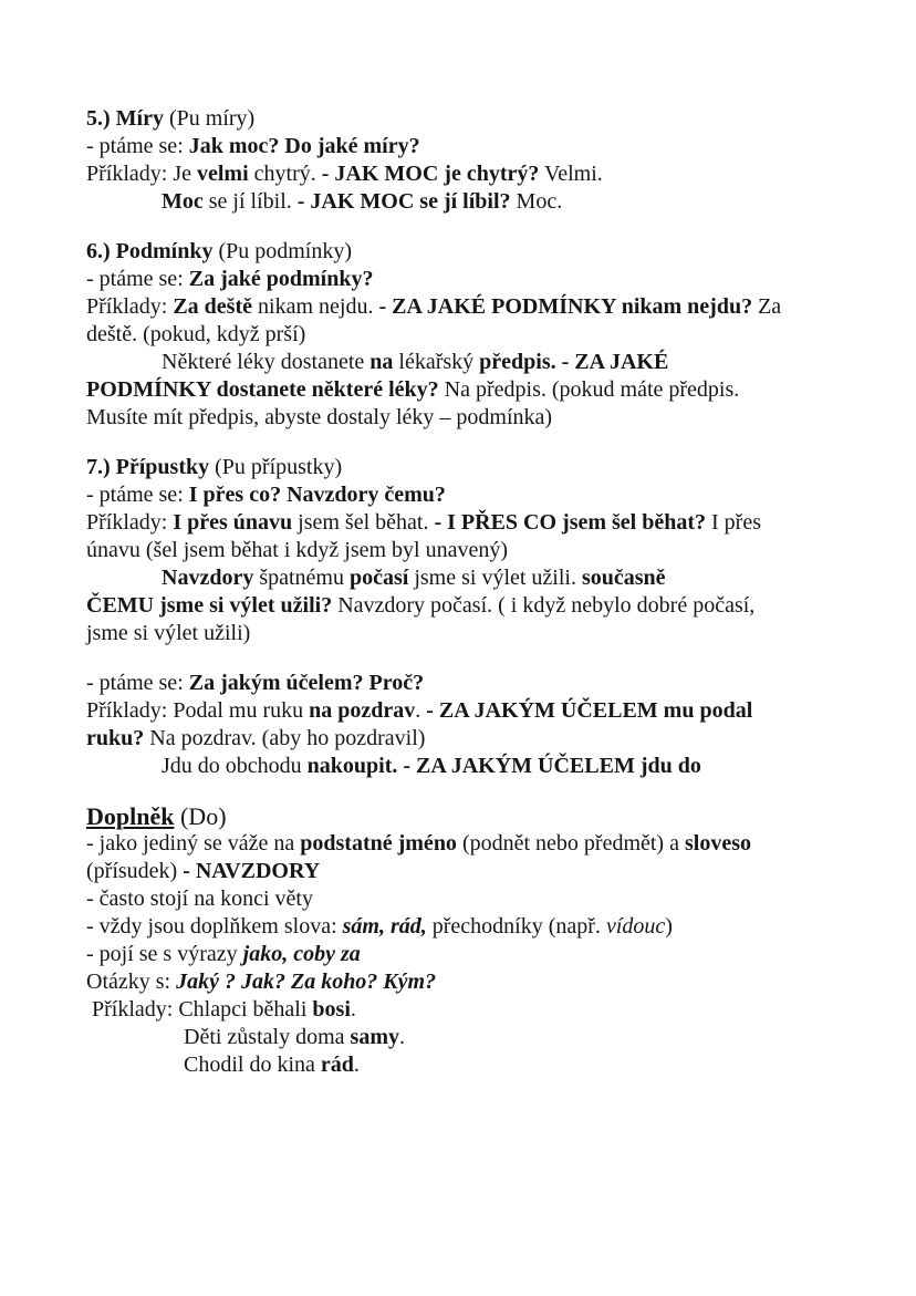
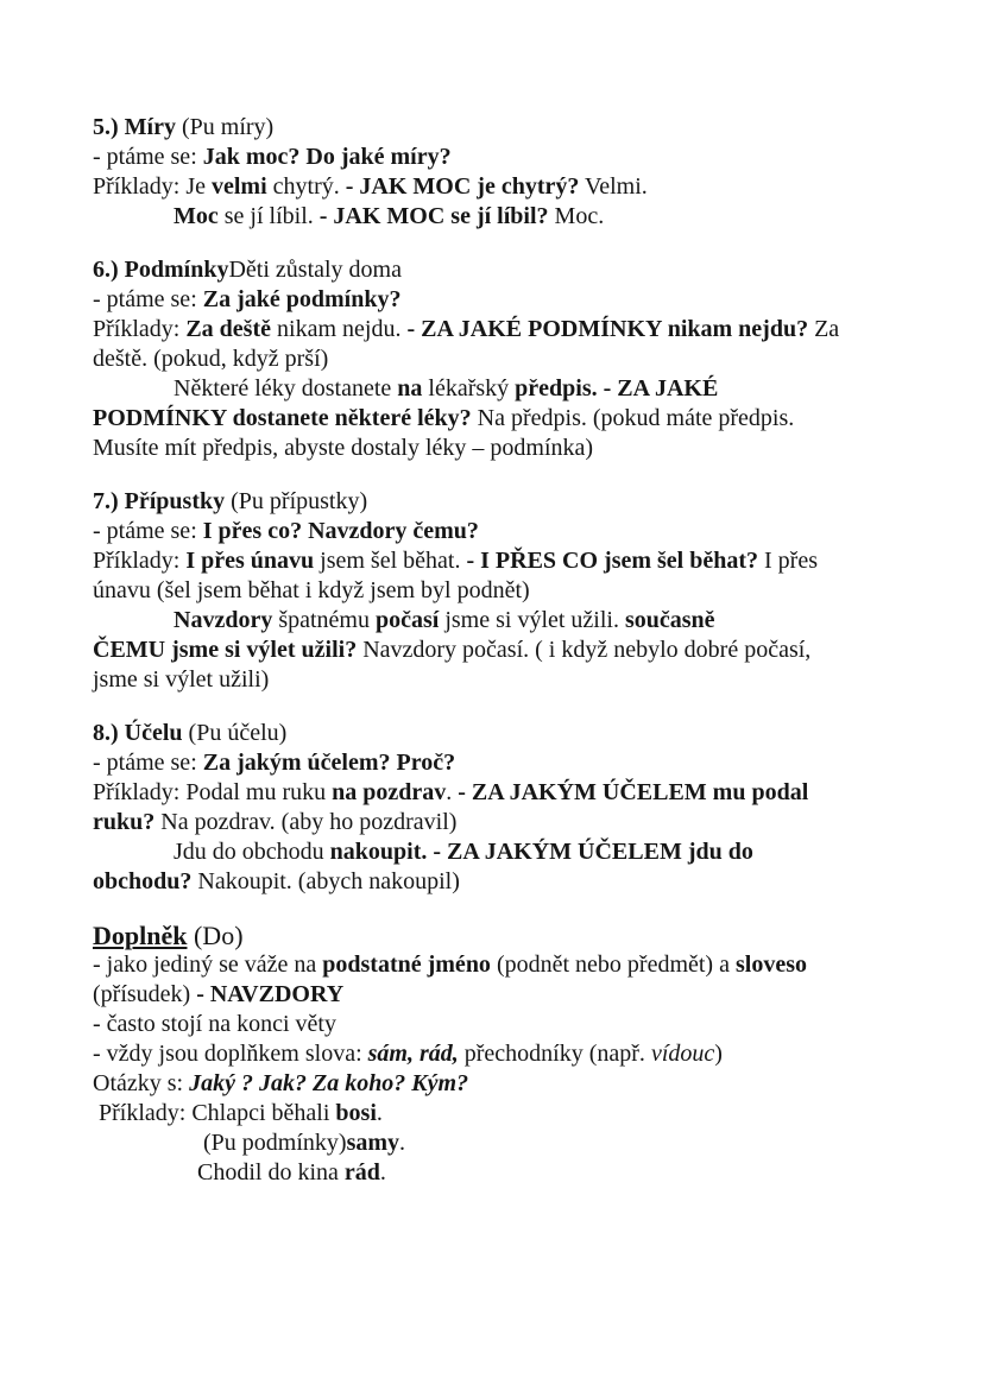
  5.) Míry (Pu míry)
  - ptáme se: Jak moc? Do jaké míry?
  Příklady: Je velmi chytrý. - JAK MOC je chytrý? Velmi.
  Moc se jí líbil. - JAK MOC se jí líbil? Moc.
- 6.) Podmínky (Pu podmínky)
+ 6.) PodmínkyDěti zůstaly doma
  - ptáme se: Za jaké podmínky?
  Příklady: Za deště nikam nejdu. - ZA JAKÉ PODMÍNKY nikam nejdu? Za
  deště. (pokud, když prší)
  Některé léky dostanete na lékařský předpis. - ZA JAKÉ
  PODMÍNKY dostanete některé léky? Na předpis. (pokud máte předpis.
  Musíte mít předpis, abyste dostaly léky – podmínka)
  7.) Přípustky (Pu přípustky)
  - ptáme se: I přes co? Navzdory čemu?
  Příklady: I přes únavu jsem šel běhat. - I PŘES CO jsem šel běhat? I přes
- únavu (šel jsem běhat i když jsem byl unavený)
+ únavu (šel jsem běhat i když jsem byl podnět)
  Navzdory špatnému počasí jsme si výlet užili. současně
  ČEMU jsme si výlet užili? Navzdory počasí. ( i když nebylo dobré počasí,
  jsme si výlet užili)
+ 8.) Účelu (Pu účelu)
  - ptáme se: Za jakým účelem? Proč?
  Příklady: Podal mu ruku na pozdrav. - ZA JAKÝM ÚČELEM mu podal
  ruku? Na pozdrav. (aby ho pozdravil)
  Jdu do obchodu nakoupit. - ZA JAKÝM ÚČELEM jdu do
+ obchodu? Nakoupit. (abych nakoupil)
  Doplněk (Do)
  - jako jediný se váže na podstatné jméno (podnět nebo předmět) a sloveso
  (přísudek) - NAVZDORY
  - často stojí na konci věty
  - vždy jsou doplňkem slova: sám, rád, přechodníky (např. vídouc)
- - pojí se s výrazy jako, coby za
  Otázky s: Jaký ? Jak? Za koho? Kým?
  Příklady: Chlapci běhali bosi.
- Děti zůstaly doma samy.
+ (Pu podmínky)samy.
  Chodil do kina rád.
